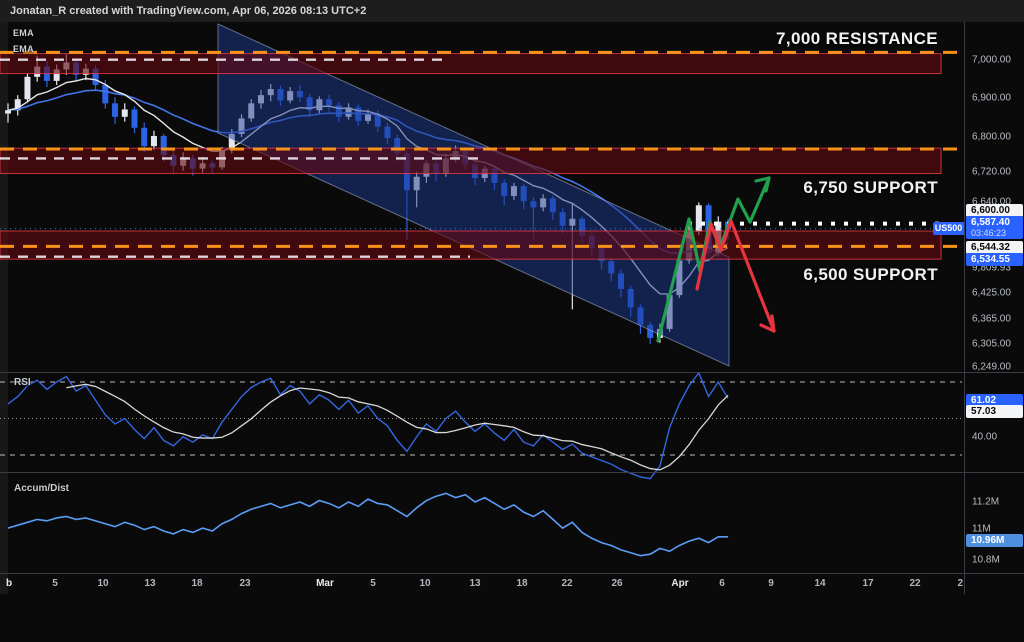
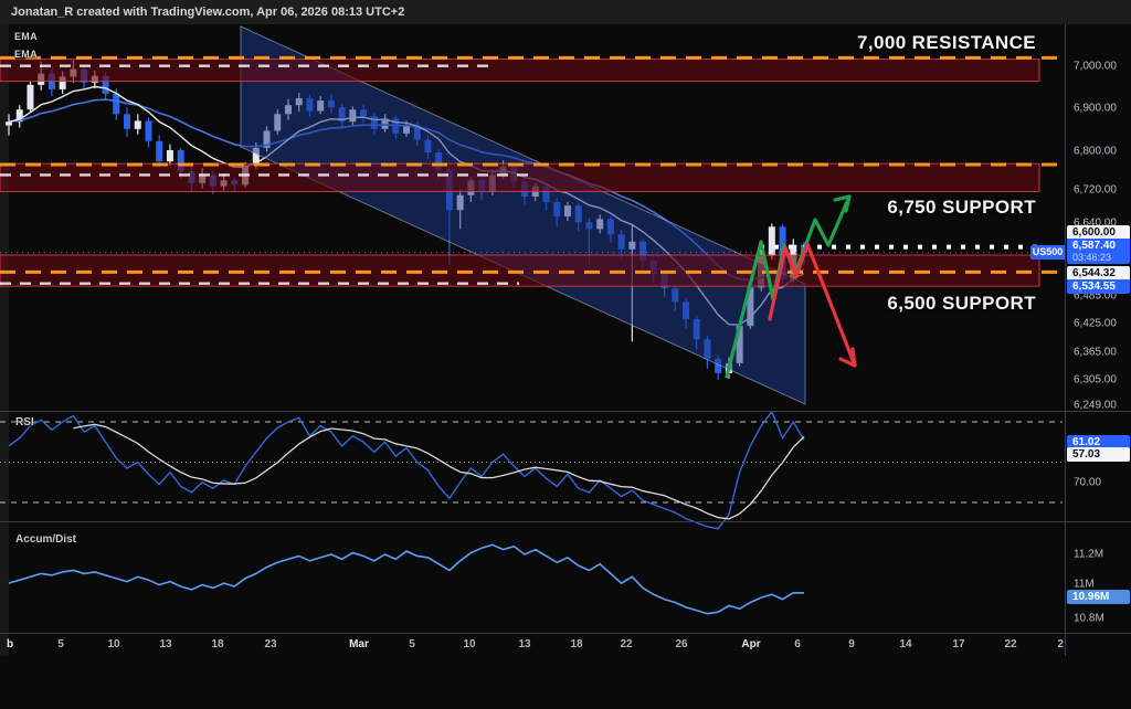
  Jonatan_R created with TradingView.com, Apr 06, 2026 08:13 UTC+2
  EMA
  EMA
  7,000 RESISTANCE
  6,750 SUPPORT
  6,500 SUPPORT
  RSI
  Accum/Dist
  7,000.00
  6,900.00
  6,800.00
  6,720.00
  6,640.00
- 9,809.93
+ 6,485.00
  6,425.00
  6,365.00
  6,305.00
  6,249.00
  6,600.00
  6,587.40
  03:46:23
  US500
  6,544.32
  6,534.55
  61.02
  57.03
- 40.00
+ 70.00
  11.2M
  11M
  10.96M
  10.8M
  b
  5
  10
  13
  18
  23
  Mar
  5
  10
  13
  18
  22
  26
  Apr
  6
  9
  14
  17
  22
